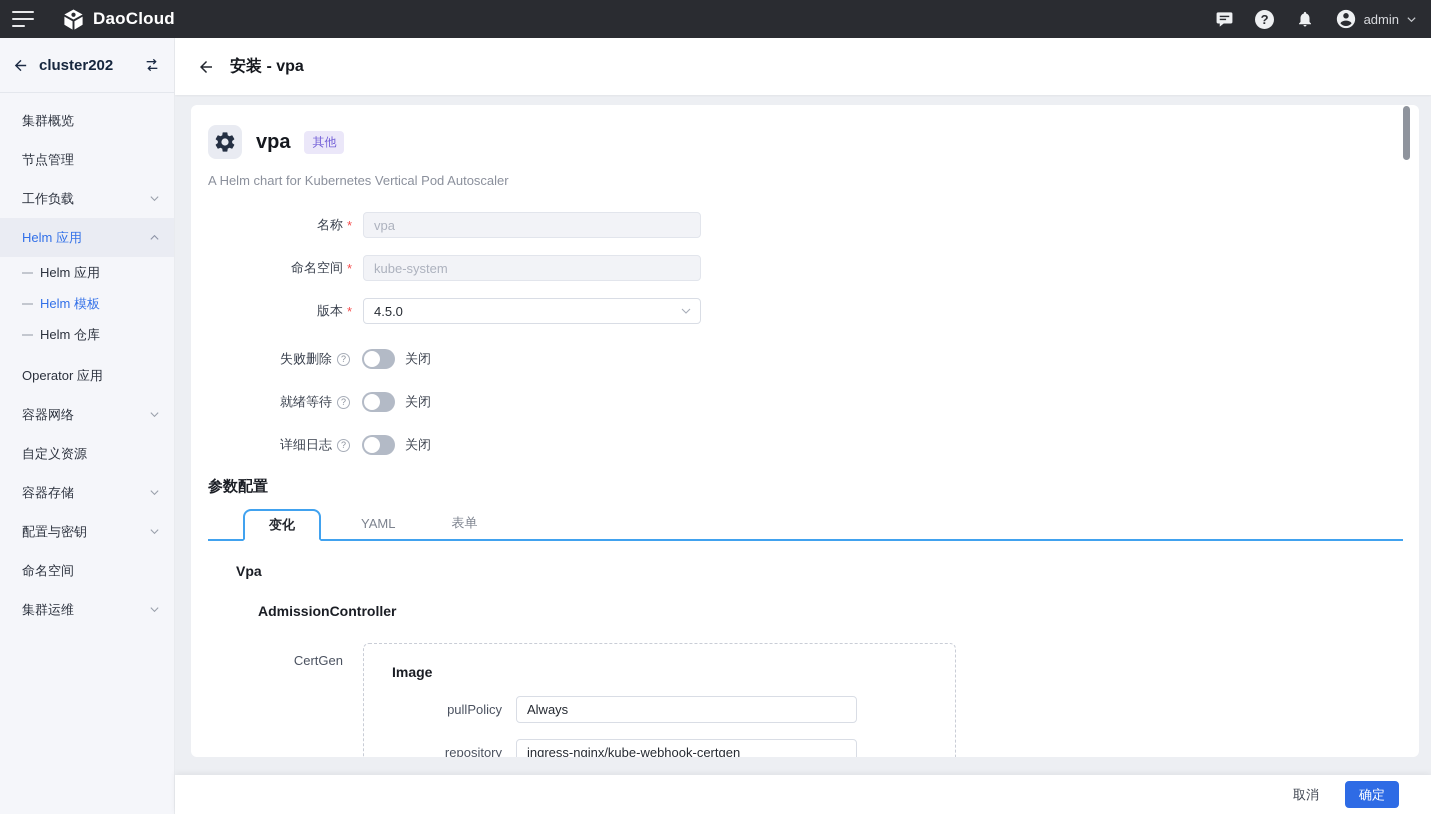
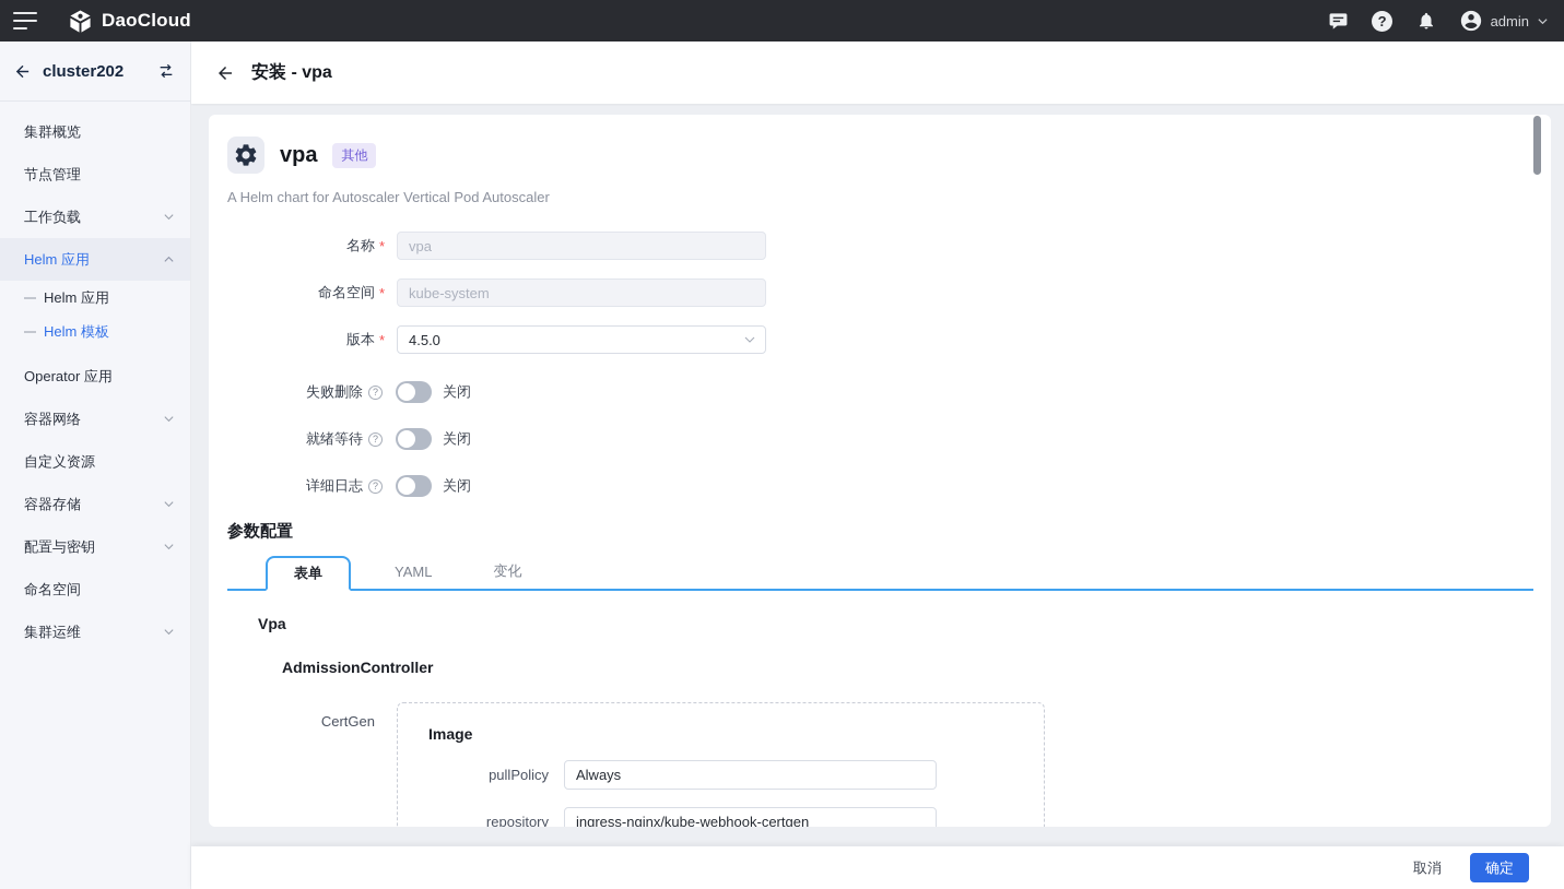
  DaoCloud
  ?
  admin
  cluster202
  集群概览
  节点管理
  工作负载
  Helm 应用
  Helm 应用
  Helm 模板
- Helm 仓库
  Operator 应用
  容器网络
  自定义资源
  容器存储
  配置与密钥
  命名空间
  集群运维
  安装 - vpa
  vpa
  其他
- A Helm chart for Kubernetes Vertical Pod Autoscaler
+ A Helm chart for Autoscaler Vertical Pod Autoscaler
  名称
  *
  vpa
  命名空间
  *
  kube-system
  版本
  *
  4.5.0
  失败删除
  ?
  关闭
  就绪等待
  ?
  关闭
  详细日志
  ?
  关闭
  参数配置
- 变化
+ 表单
  YAML
- 表单
+ 变化
  Vpa
  AdmissionController
  CertGen
  Image
  pullPolicy
  Always
  repository
  ingress-nginx/kube-webhook-certgen
  取消
  确定
